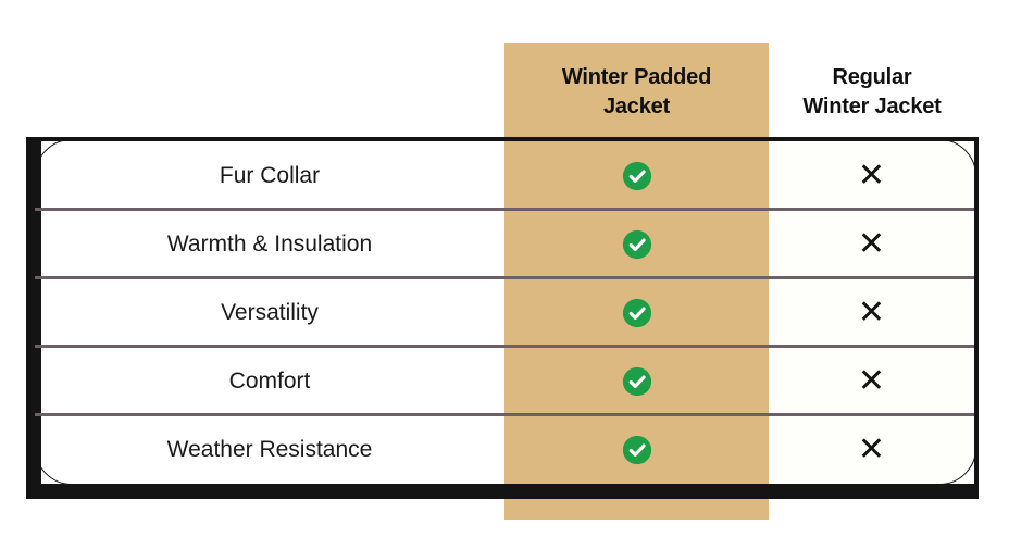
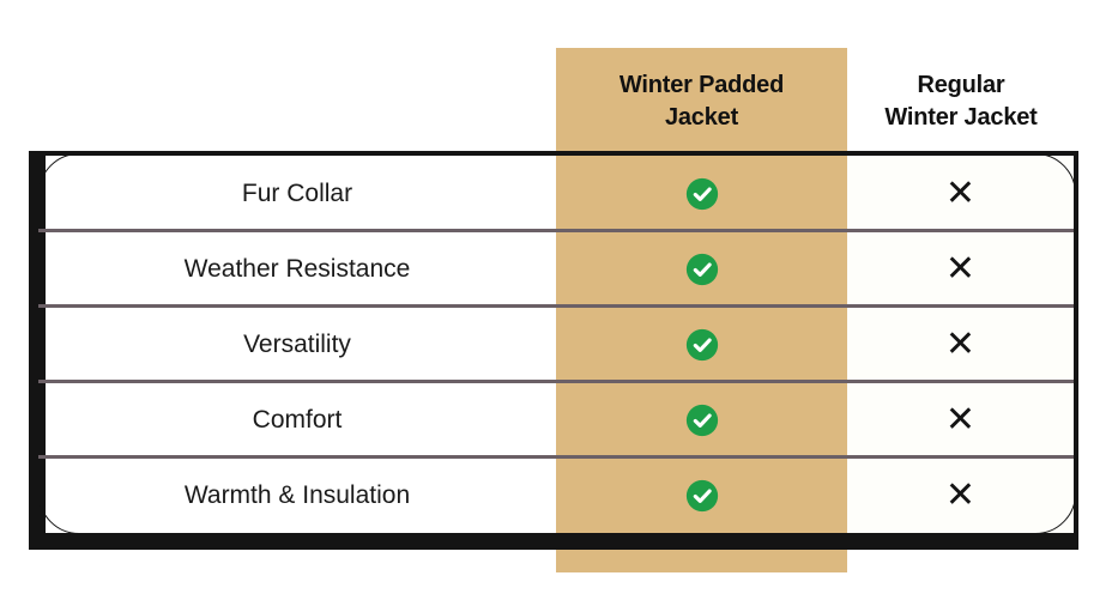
  Winter Padded
  Jacket
  Regular
  Winter Jacket
  Fur Collar
  ✕
- Warmth & Insulation
+ Weather Resistance
  ✕
  Versatility
  ✕
  Comfort
  ✕
- Weather Resistance
+ Warmth & Insulation
  ✕
